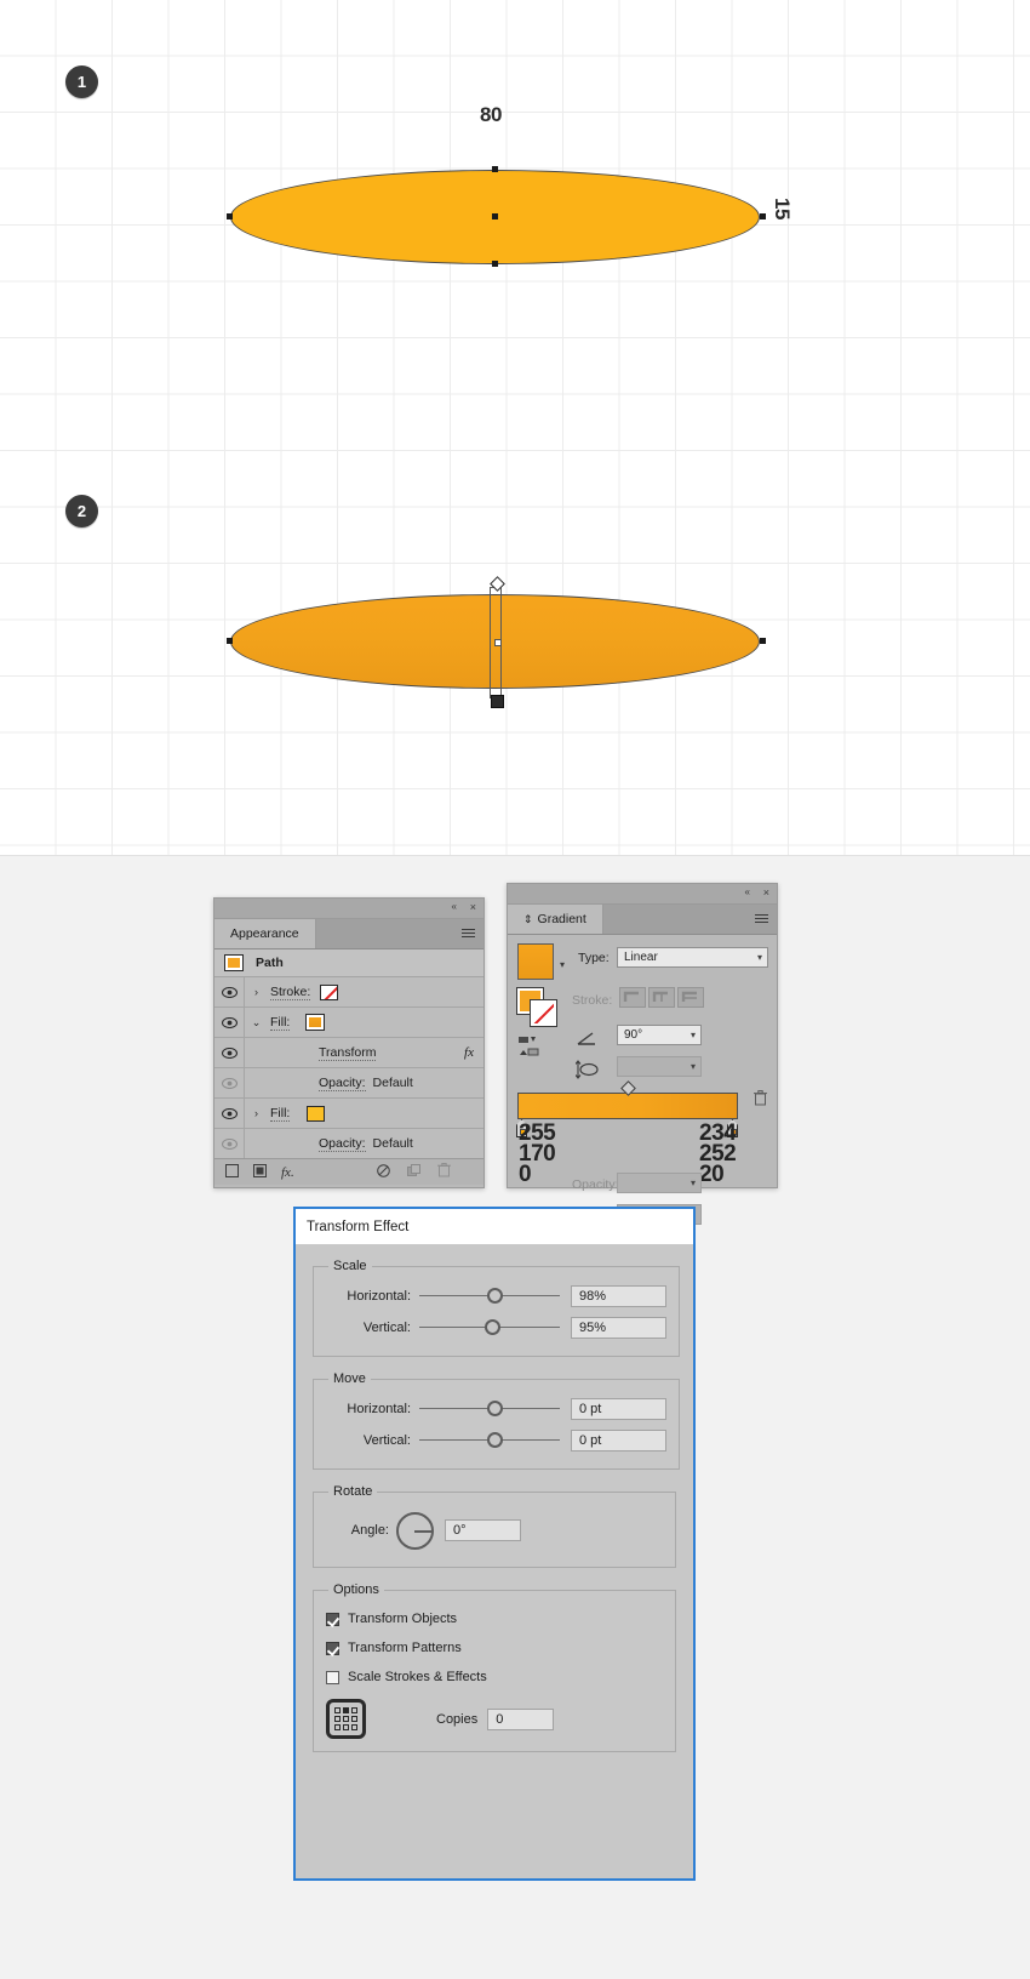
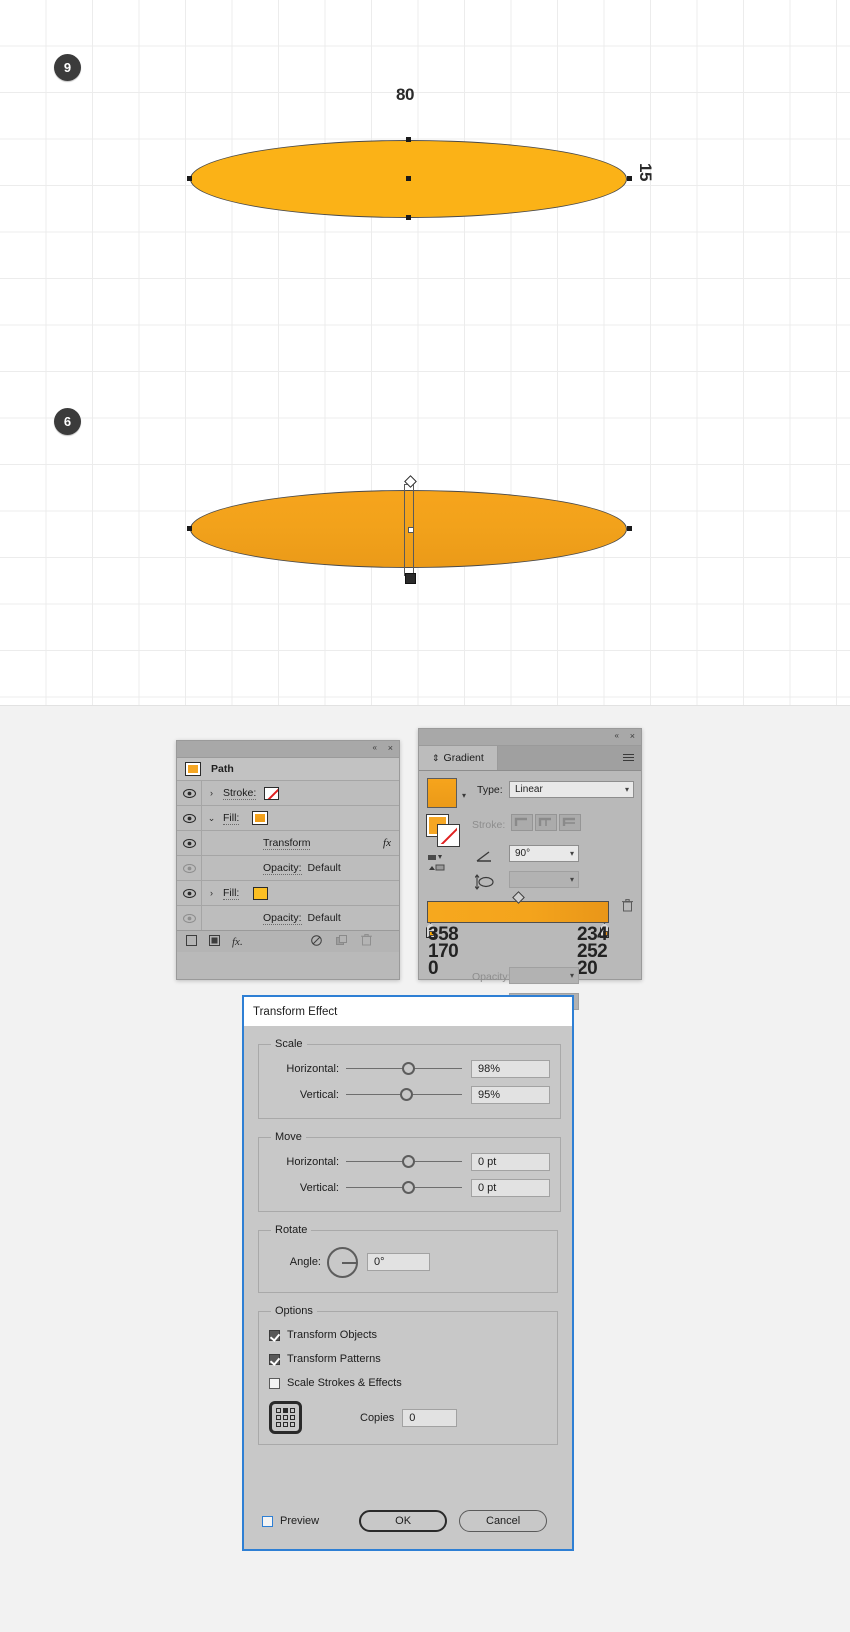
- 1
+ 9
- 2
+ 6
  80
  «
  ×
- Appearance
  Path
  ›
  Stroke:
  ⌄
  Fill:
  Transform
  fx
  Opacity:
  Default
  ›
  Fill:
  Opacity:
  Default
  fx.
  «
  ×
  ⇕
  Gradient
  ▾
  Type:
  Linear
  ▾
  Stroke:
  90°
  ▾
  ▾
- 255
+ 358
  170
  0
  234
  252
  20
  Opacity
  ▾
  Transform Effect
  Scale
  Horizontal:
  98%
  Vertical:
  95%
  Move
  Horizontal:
  0 pt
  Vertical:
  0 pt
  Rotate
  Angle:
  0°
  Options
  Transform Objects
  Transform Patterns
  Scale Strokes & Effects
  Copies
  0
+ Preview
+ OK
+ Cancel
